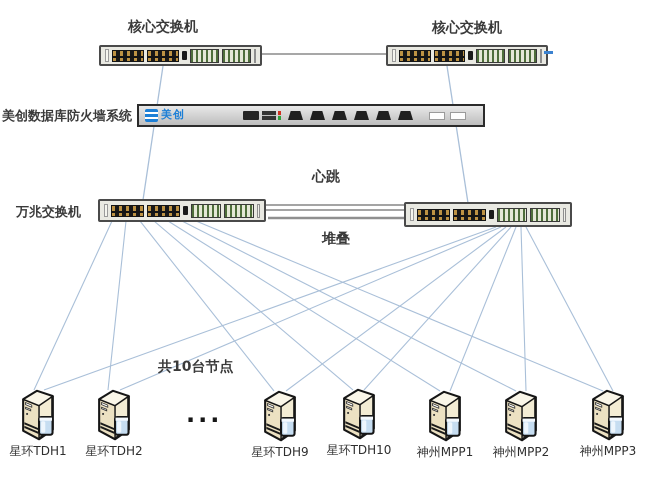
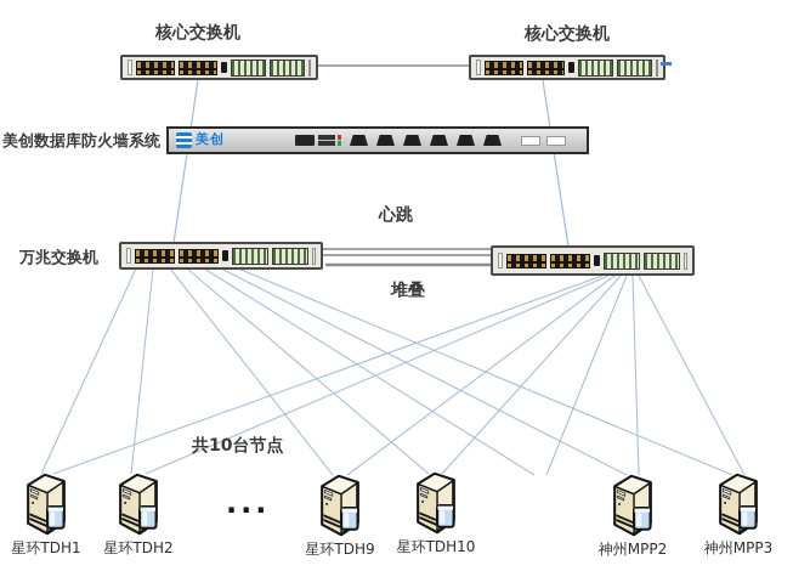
  核心交换机
  核心交换机
  美创数据库防火墙系统
  万兆交换机
  心跳
  堆叠
  共10台节点
  ...
  美创
  星环TDH1
  星环TDH2
  星环TDH9
  星环TDH10
- 神州MPP1
  神州MPP2
  神州MPP3
